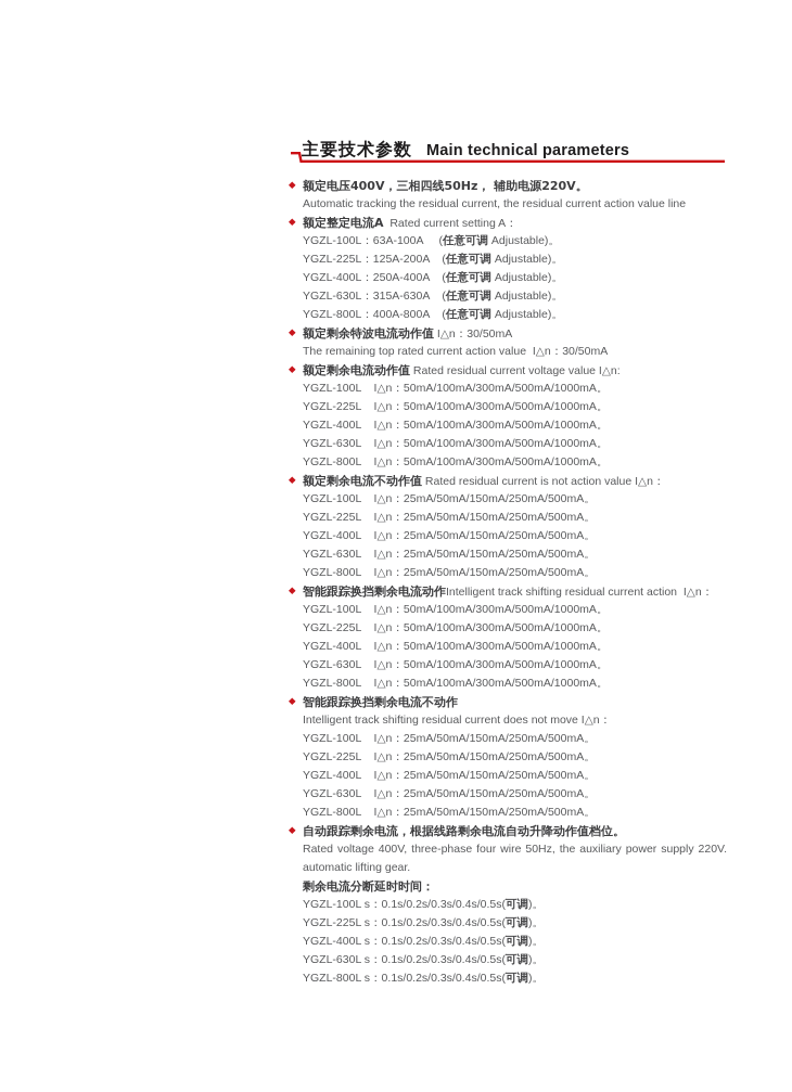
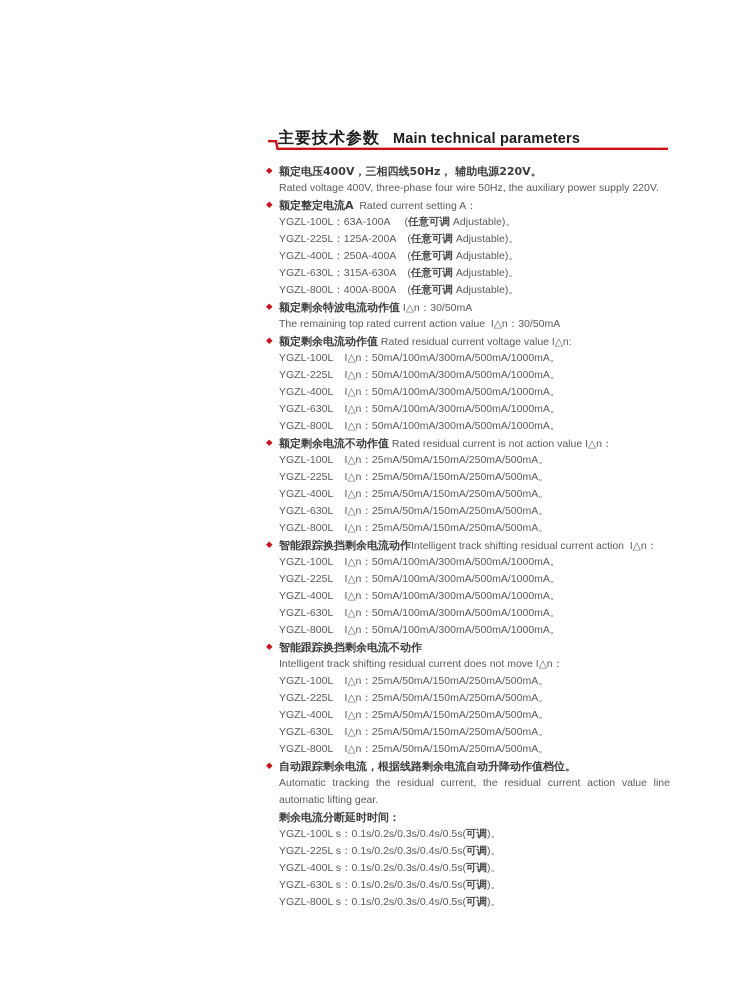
  主要技术参数 Main technical parameters
  ◆
  额定电压400V，三相四线50Hz， 辅助电源220V。
- Automatic tracking the residual current, the residual current action value line
+ Rated voltage 400V, three-phase four wire 50Hz, the auxiliary power supply 220V.
  ◆
  额定整定电流A Rated current setting A：
  YGZL-100L：63A-100A (任意可调 Adjustable)。
  YGZL-225L：125A-200A (任意可调 Adjustable)。
  YGZL-400L：250A-400A (任意可调 Adjustable)。
  YGZL-630L：315A-630A (任意可调 Adjustable)。
  YGZL-800L：400A-800A (任意可调 Adjustable)。
  ◆
  额定剩余特波电流动作值 I△n：30/50mA
  The remaining top rated current action value I△n：30/50mA
  ◆
  额定剩余电流动作值 Rated residual current voltage value I△n:
  YGZL-100L I△n：50mA/100mA/300mA/500mA/1000mA。
  YGZL-225L I△n：50mA/100mA/300mA/500mA/1000mA。
  YGZL-400L I△n：50mA/100mA/300mA/500mA/1000mA。
  YGZL-630L I△n：50mA/100mA/300mA/500mA/1000mA。
  YGZL-800L I△n：50mA/100mA/300mA/500mA/1000mA。
  ◆
  额定剩余电流不动作值 Rated residual current is not action value I△n：
  YGZL-100L I△n：25mA/50mA/150mA/250mA/500mA。
  YGZL-225L I△n：25mA/50mA/150mA/250mA/500mA。
  YGZL-400L I△n：25mA/50mA/150mA/250mA/500mA。
  YGZL-630L I△n：25mA/50mA/150mA/250mA/500mA。
  YGZL-800L I△n：25mA/50mA/150mA/250mA/500mA。
  ◆
  智能跟踪换挡剩余电流动作Intelligent track shifting residual current action I△n：
  YGZL-100L I△n：50mA/100mA/300mA/500mA/1000mA。
  YGZL-225L I△n：50mA/100mA/300mA/500mA/1000mA。
  YGZL-400L I△n：50mA/100mA/300mA/500mA/1000mA。
  YGZL-630L I△n：50mA/100mA/300mA/500mA/1000mA。
  YGZL-800L I△n：50mA/100mA/300mA/500mA/1000mA。
  ◆
  智能跟踪换挡剩余电流不动作
  Intelligent track shifting residual current does not move I△n：
  YGZL-100L I△n：25mA/50mA/150mA/250mA/500mA。
  YGZL-225L I△n：25mA/50mA/150mA/250mA/500mA。
  YGZL-400L I△n：25mA/50mA/150mA/250mA/500mA。
  YGZL-630L I△n：25mA/50mA/150mA/250mA/500mA。
  YGZL-800L I△n：25mA/50mA/150mA/250mA/500mA。
  ◆
  自动跟踪剩余电流，根据线路剩余电流自动升降动作值档位。
- Rated voltage 400V, three-phase four wire 50Hz, the auxiliary power supply 220V.
+ Automatic tracking the residual current, the residual current action value line
  automatic lifting gear.
  剩余电流分断延时时间：
  YGZL-100L s：0.1s/0.2s/0.3s/0.4s/0.5s(可调)。
  YGZL-225L s：0.1s/0.2s/0.3s/0.4s/0.5s(可调)。
  YGZL-400L s：0.1s/0.2s/0.3s/0.4s/0.5s(可调)。
  YGZL-630L s：0.1s/0.2s/0.3s/0.4s/0.5s(可调)。
  YGZL-800L s：0.1s/0.2s/0.3s/0.4s/0.5s(可调)。
